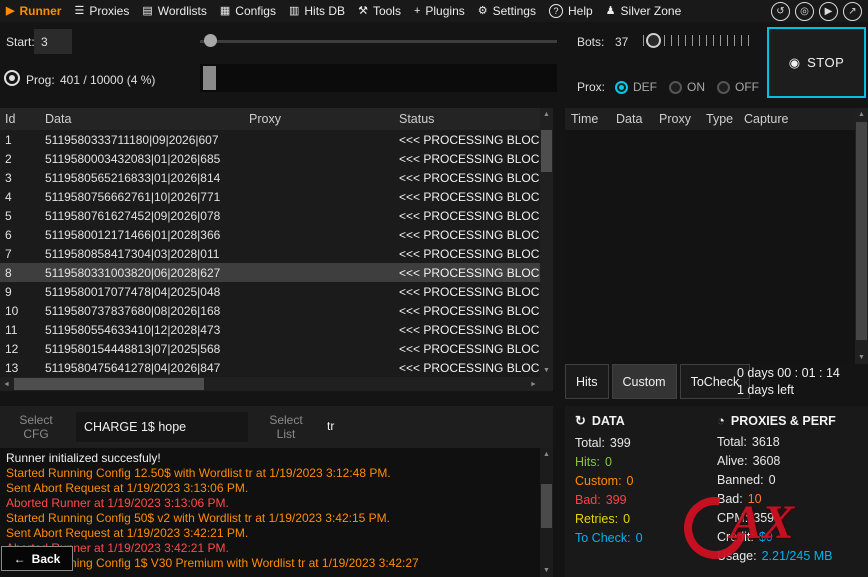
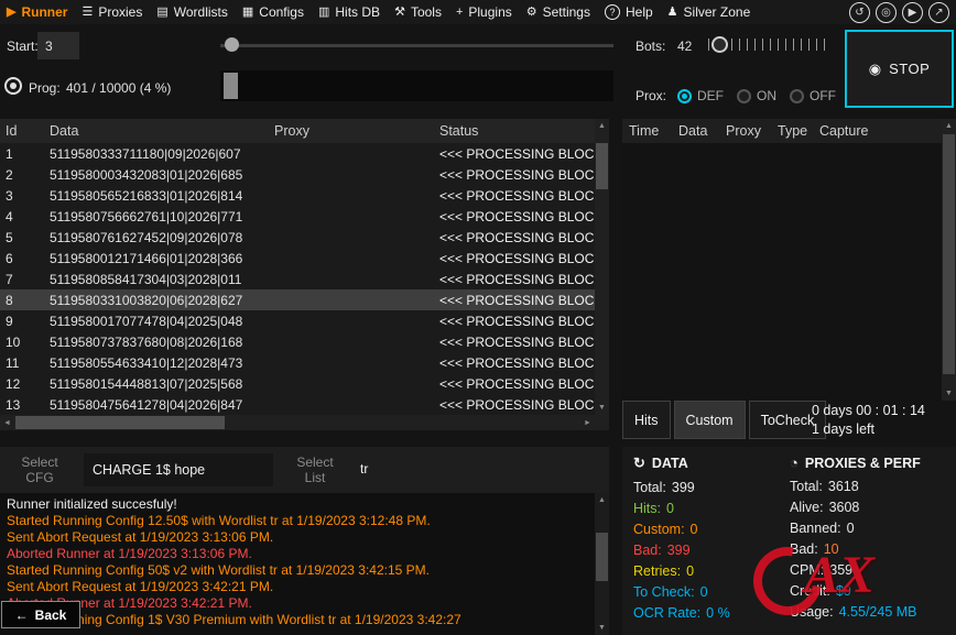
  ▶
  Runner
  ☰
  Proxies
  ▤
  Wordlists
  ▦
  Configs
  ▥
  Hits DB
  ⚒
  Tools
  +
  Plugins
  ⚙
  Settings
  ?
  Help
  ♟
  Silver Zone
  ↺
  ◎
  ▶
  ↗
  Start:
  3
  Prog:
  401 / 10000 (4 %)
  Bots:
- 37
+ 42
  Prox:
  DEF
  ON
  OFF
  ◉
  STOP
  Id
  Data
  Proxy
  Status
  1
  5119580333711180|09|2026|607
  <<< PROCESSING BLOC
  2
  5119580003432083|01|2026|685
  <<< PROCESSING BLOC
  3
  5119580565216833|01|2026|814
  <<< PROCESSING BLOC
  4
  5119580756662761|10|2026|771
  <<< PROCESSING BLOC
  5
  5119580761627452|09|2026|078
  <<< PROCESSING BLOC
  6
  5119580012171466|01|2028|366
  <<< PROCESSING BLOC
  7
  5119580858417304|03|2028|011
  <<< PROCESSING BLOC
  8
  5119580331003820|06|2028|627
  <<< PROCESSING BLOC
  9
  5119580017077478|04|2025|048
  <<< PROCESSING BLOC
  10
  5119580737837680|08|2026|168
  <<< PROCESSING BLOC
  11
  5119580554633410|12|2028|473
  <<< PROCESSING BLOC
  12
  5119580154448813|07|2025|568
  <<< PROCESSING BLOC
  13
  5119580475641278|04|2026|847
  <<< PROCESSING BLOC
  Time
  Data
  Proxy
  Type
  Capture
  Hits
  Custom
  ToCheck
  0 days 00 : 01 : 14
  1 days left
  Select CFG
  CHARGE 1$ hope
  Select List
  tr
  Runner initialized succesfuly!
  Started Running Config 12.50$ with Wordlist tr at 1/19/2023 3:12:48 PM.
  Sent Abort Request at 1/19/2023 3:13:06 PM.
  Aborted Runner at 1/19/2023 3:13:06 PM.
  Started Running Config 50$ v2 with Wordlist tr at 1/19/2023 3:42:15 PM.
  Sent Abort Request at 1/19/2023 3:42:21 PM.
  ner at 1/19/2023 3:42:21 PM.
  ning Config 1$ V30 Premium with Wordlist tr at 1/19/2023 3:42:27
  ↻
  DATA
  Total:
  399
  Hits:
  0
  Custom:
  0
  Bad:
  399
  Retries:
  0
  To Check:
  0
+ OCR Rate:
+ 0 %
  ◔
  PROXIES & PERF
  Total:
  3618
  Alive:
  3608
  Banned:
  0
  Bad:
  10
  CPM:
  359
  Credit:
  $0
  Usage:
- 2.21/245 MB
+ 4.55/245 MB
  ←
  Back
  AX
